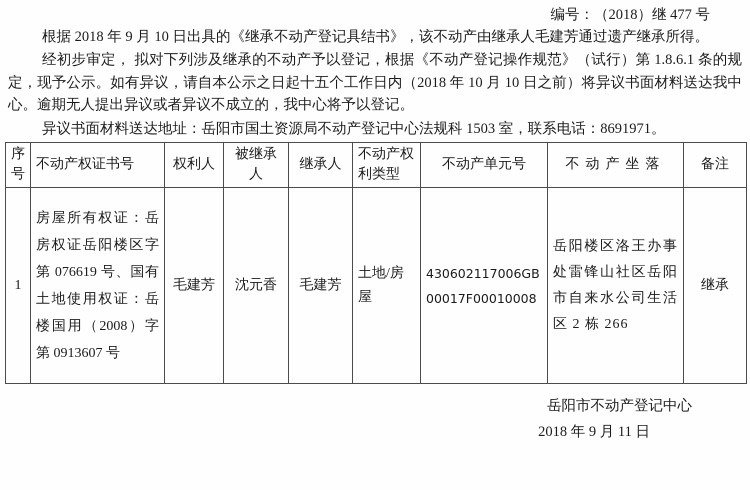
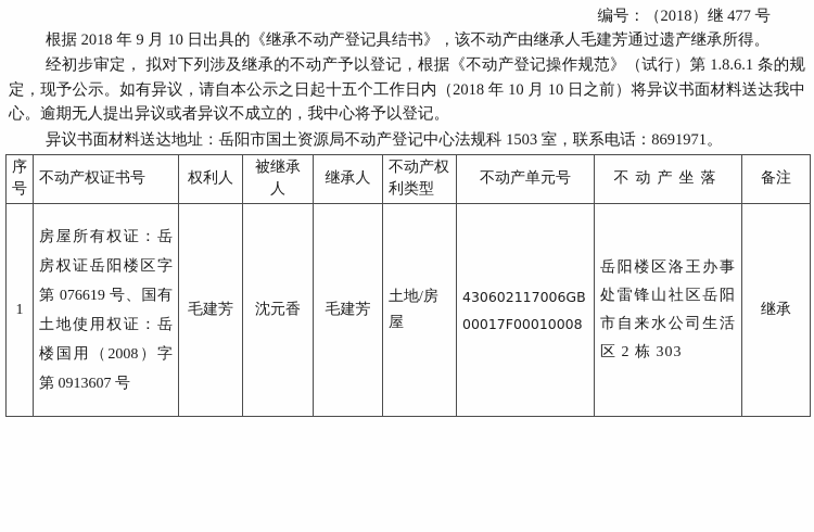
  编号：（2018）继 477 号
  根据 2018 年 9 月 10 日出具的《继承不动产登记具结书》，该不动产由继承人毛建芳通过遗产继承所得。
  经初步审定， 拟对下列涉及继承的不动产予以登记，根据《不动产登记操作规范》（试行）第 1.8.6.1 条的规定，现予公示。如有异议，请自本公示之日起十五个工作日内（2018 年 10 月 10 日之前）将异议书面材料送达我中心。逾期无人提出异议或者异议不成立的，我中心将予以登记。
  异议书面材料送达地址：岳阳市国土资源局不动产登记中心法规科 1503 室，联系电话：8691971。
  序号	不动产权证书号	权利人	被继承人	继承人	不动产权利类型	不动产单元号	不动产坐落	备注
- 1	房屋所有权证：岳房权证岳阳楼区字第 076619 号、国有土地使用权证：岳楼国用（2008）字第 0913607 号	毛建芳	沈元香	毛建芳	土地/房屋	430602117006GB00017F00010008	岳阳楼区洛王办事处雷锋山社区岳阳市自来水公司生活区 2 栋 266	继承
+ 1	房屋所有权证：岳房权证岳阳楼区字第 076619 号、国有土地使用权证：岳楼国用（2008）字第 0913607 号	毛建芳	沈元香	毛建芳	土地/房屋	430602117006GB00017F00010008	岳阳楼区洛王办事处雷锋山社区岳阳市自来水公司生活区 2 栋 303	继承
- 岳阳市不动产登记中心
- 2018 年 9 月 11 日
